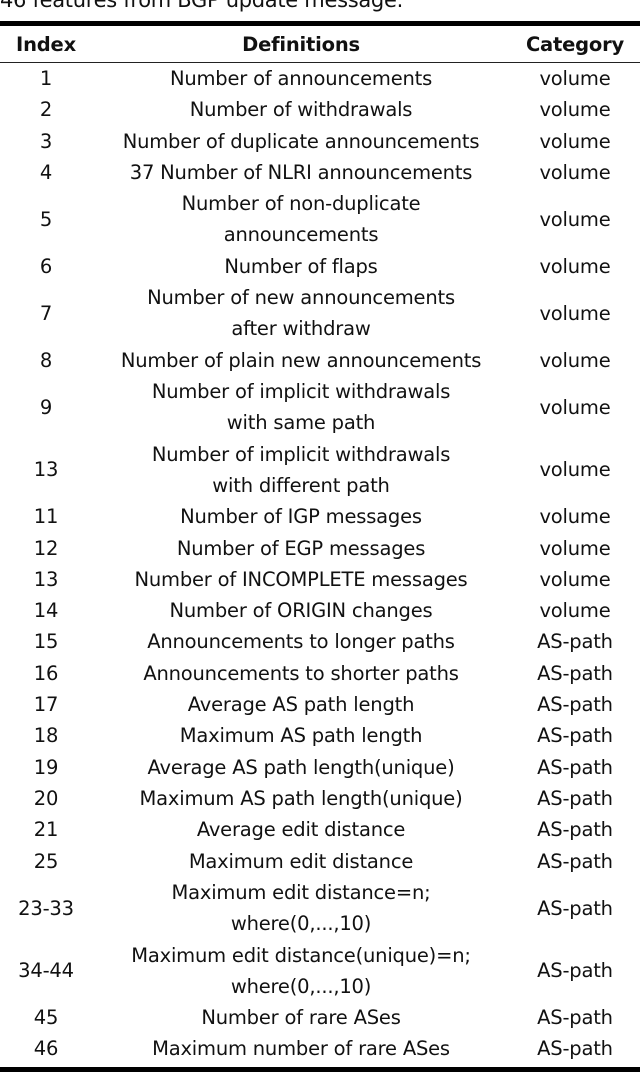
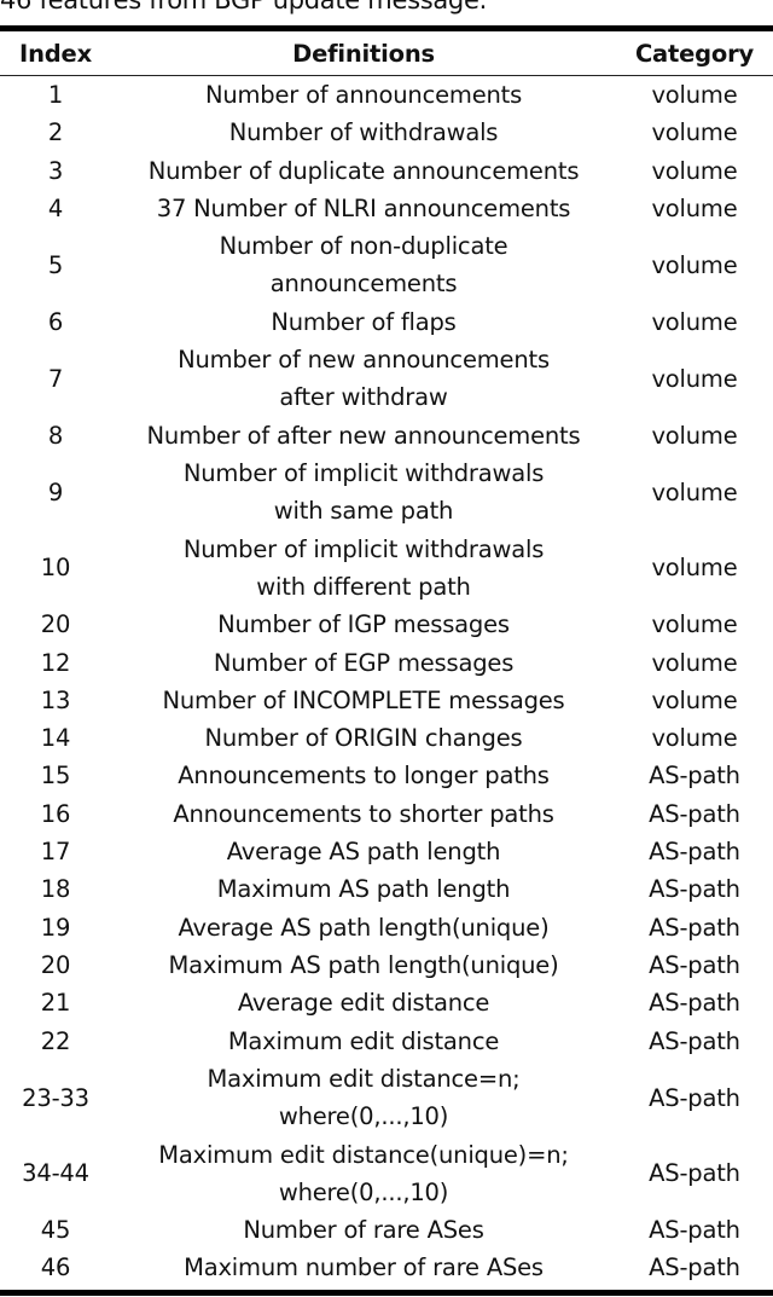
  46 features from BGP update message.
  Index	Definitions	Category
  1	Number of announcements	volume
  2	Number of withdrawals	volume
  3	Number of duplicate announcements	volume
  4	37 Number of NLRI announcements	volume
  5	Number of non-duplicateannouncements	volume
  6	Number of flaps	volume
  7	Number of new announcementsafter withdraw	volume
- 8	Number of plain new announcements	volume
+ 8	Number of after new announcements	volume
  9	Number of implicit withdrawalswith same path	volume
- 13	Number of implicit withdrawalswith different path	volume
+ 10	Number of implicit withdrawalswith different path	volume
- 11	Number of IGP messages	volume
+ 20	Number of IGP messages	volume
  12	Number of EGP messages	volume
  13	Number of INCOMPLETE messages	volume
  14	Number of ORIGIN changes	volume
  15	Announcements to longer paths	AS-path
  16	Announcements to shorter paths	AS-path
  17	Average AS path length	AS-path
  18	Maximum AS path length	AS-path
  19	Average AS path length(unique)	AS-path
  20	Maximum AS path length(unique)	AS-path
  21	Average edit distance	AS-path
- 25	Maximum edit distance	AS-path
+ 22	Maximum edit distance	AS-path
  23-33	Maximum edit distance=n;where(0,...,10)	AS-path
  34-44	Maximum edit distance(unique)=n;where(0,...,10)	AS-path
  45	Number of rare ASes	AS-path
  46	Maximum number of rare ASes	AS-path
